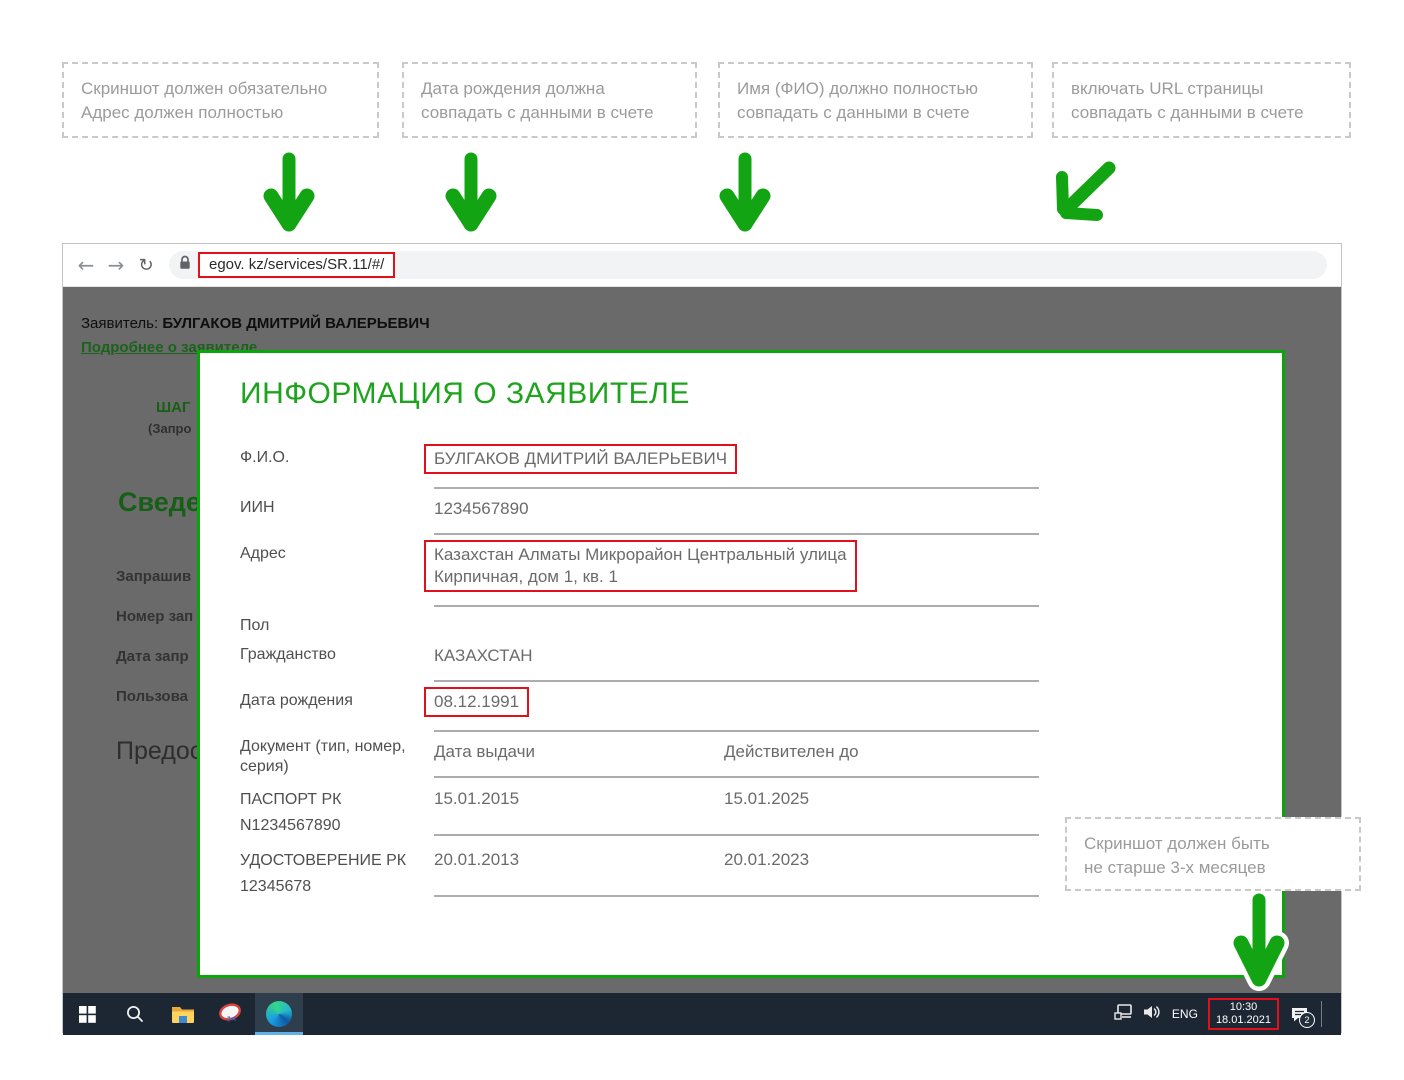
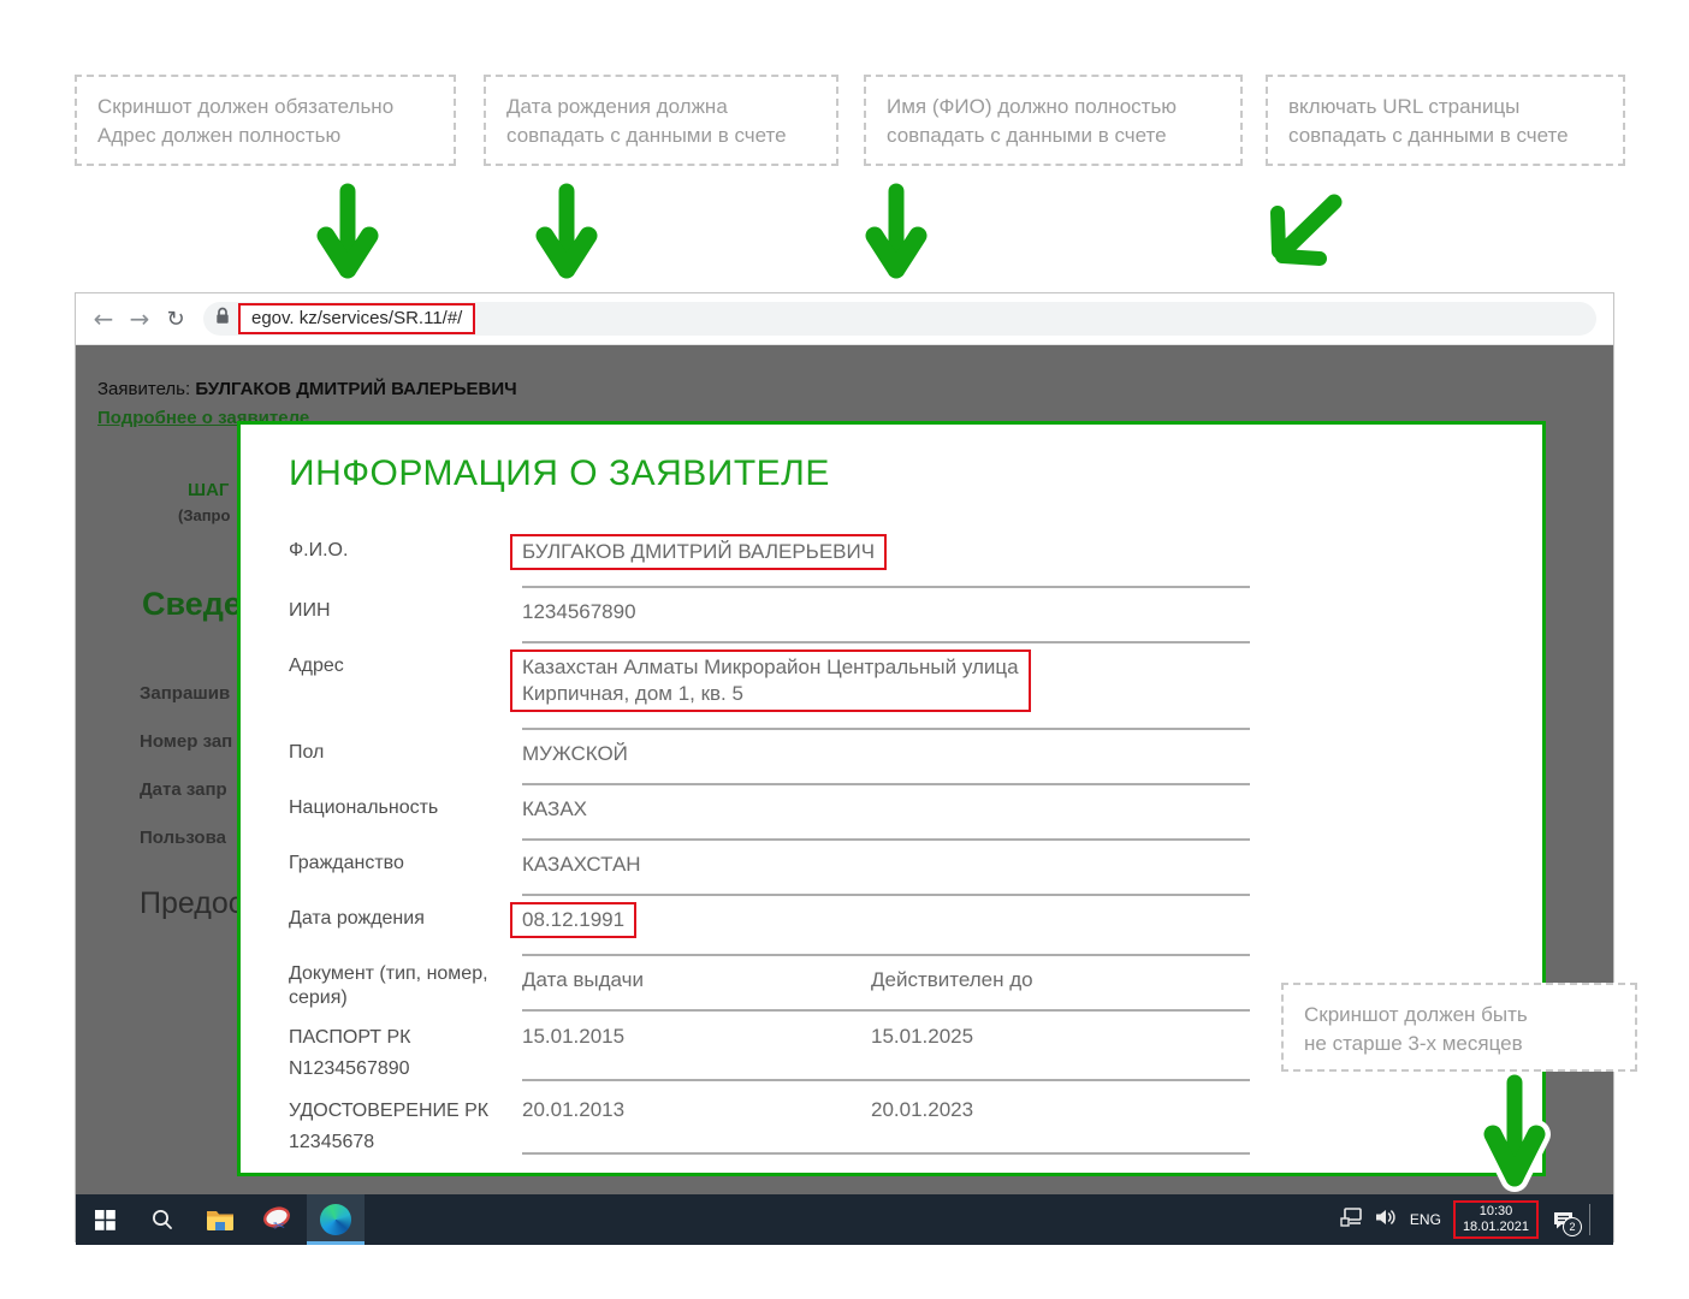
  Скриншот должен обязательно
  Адрес должен полностью
  Дата рождения должна
  совпадать с данными в счете
  Имя (ФИО) должно полностью
  совпадать с данными в счете
  включать URL страницы
  совпадать с данными в счете
  ←
  →
  ↻
  egov. kz/services/SR.11/#/
  Заявитель: БУЛГАКОВ ДМИТРИЙ ВАЛЕРЬЕВИЧ
  Подробнее о заявителе
  ШАГ
  (Запро
  Сведе
  Запрашив
  Номер зап
  Дата запр
  Пользова
  Предос
  ИНФОРМАЦИЯ О ЗАЯВИТЕЛЕ
  Ф.И.О.
  БУЛГАКОВ ДМИТРИЙ ВАЛЕРЬЕВИЧ
  ИИН
  1234567890
  Адрес
  Казахстан Алматы Микрорайон Центральный улица
- Кирпичная, дом 1, кв. 1
+ Кирпичная, дом 1, кв. 5
  Пол
+ МУЖСКОЙ
+ Национальность
+ КАЗАХ
  Гражданство
  КАЗАХСТАН
  Дата рождения
  08.12.1991
  Документ (тип, номер, серия)
  Дата выдачи
  Действителен до
  ПАСПОРТ РК
  N1234567890
  15.01.2015
  15.01.2025
  УДОСТОВЕРЕНИЕ РК
  12345678
  20.01.2013
  20.01.2023
  ✂
  ENG
  10:30
  18.01.2021
  2
  Скриншот должен быть
  не старше 3-х месяцев
